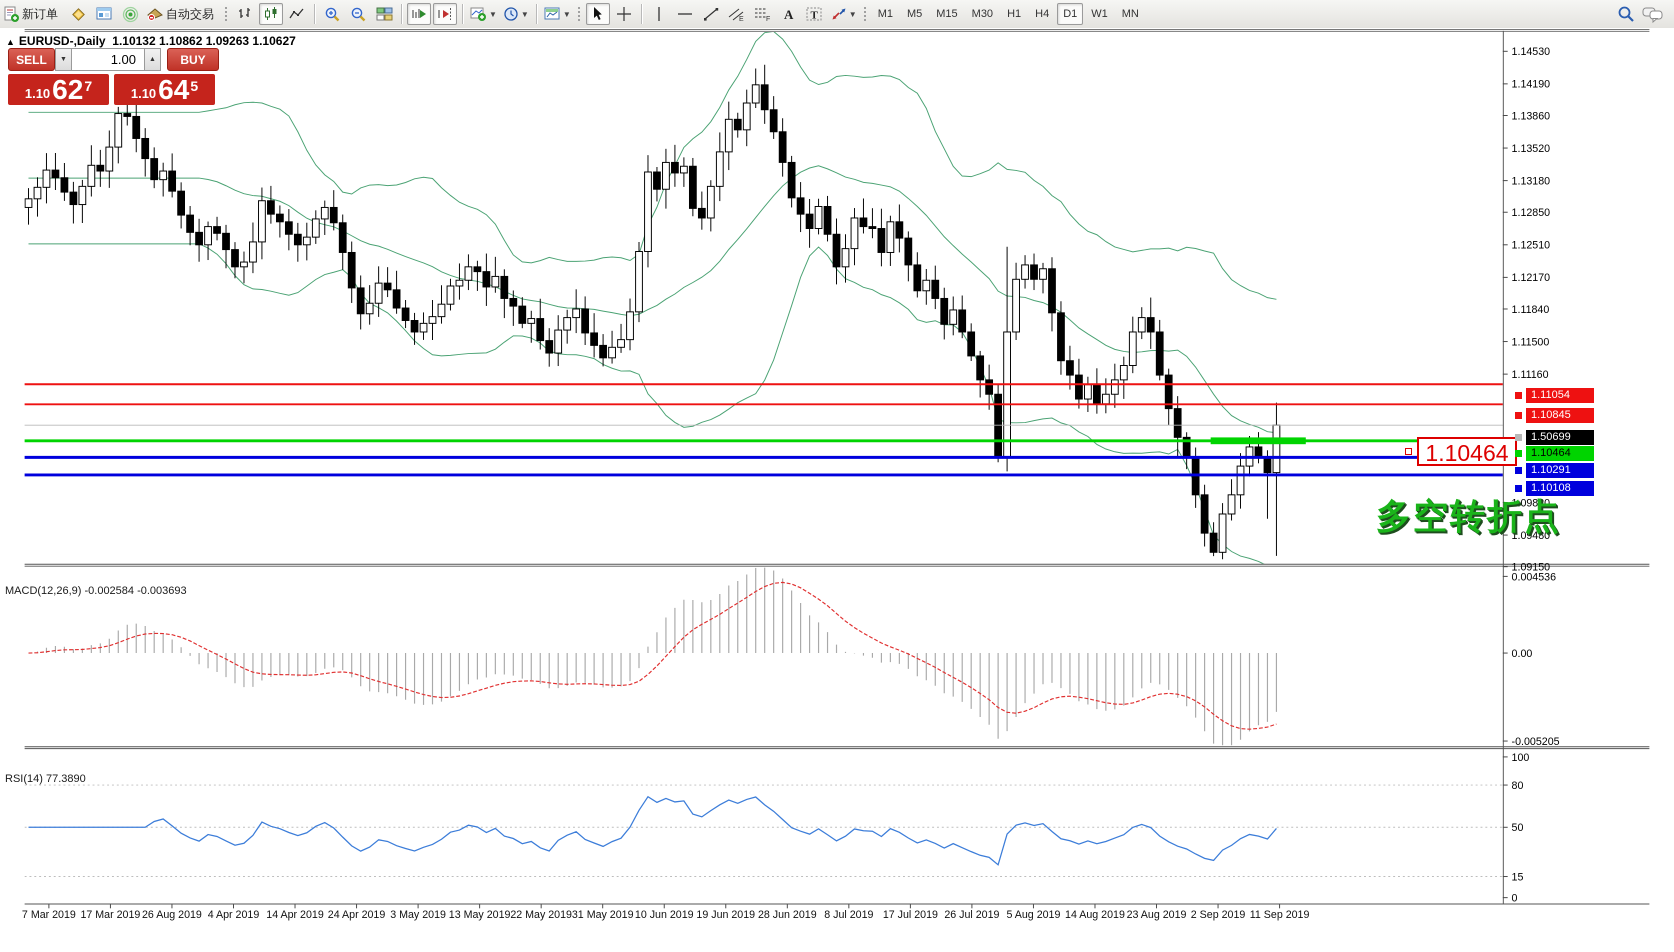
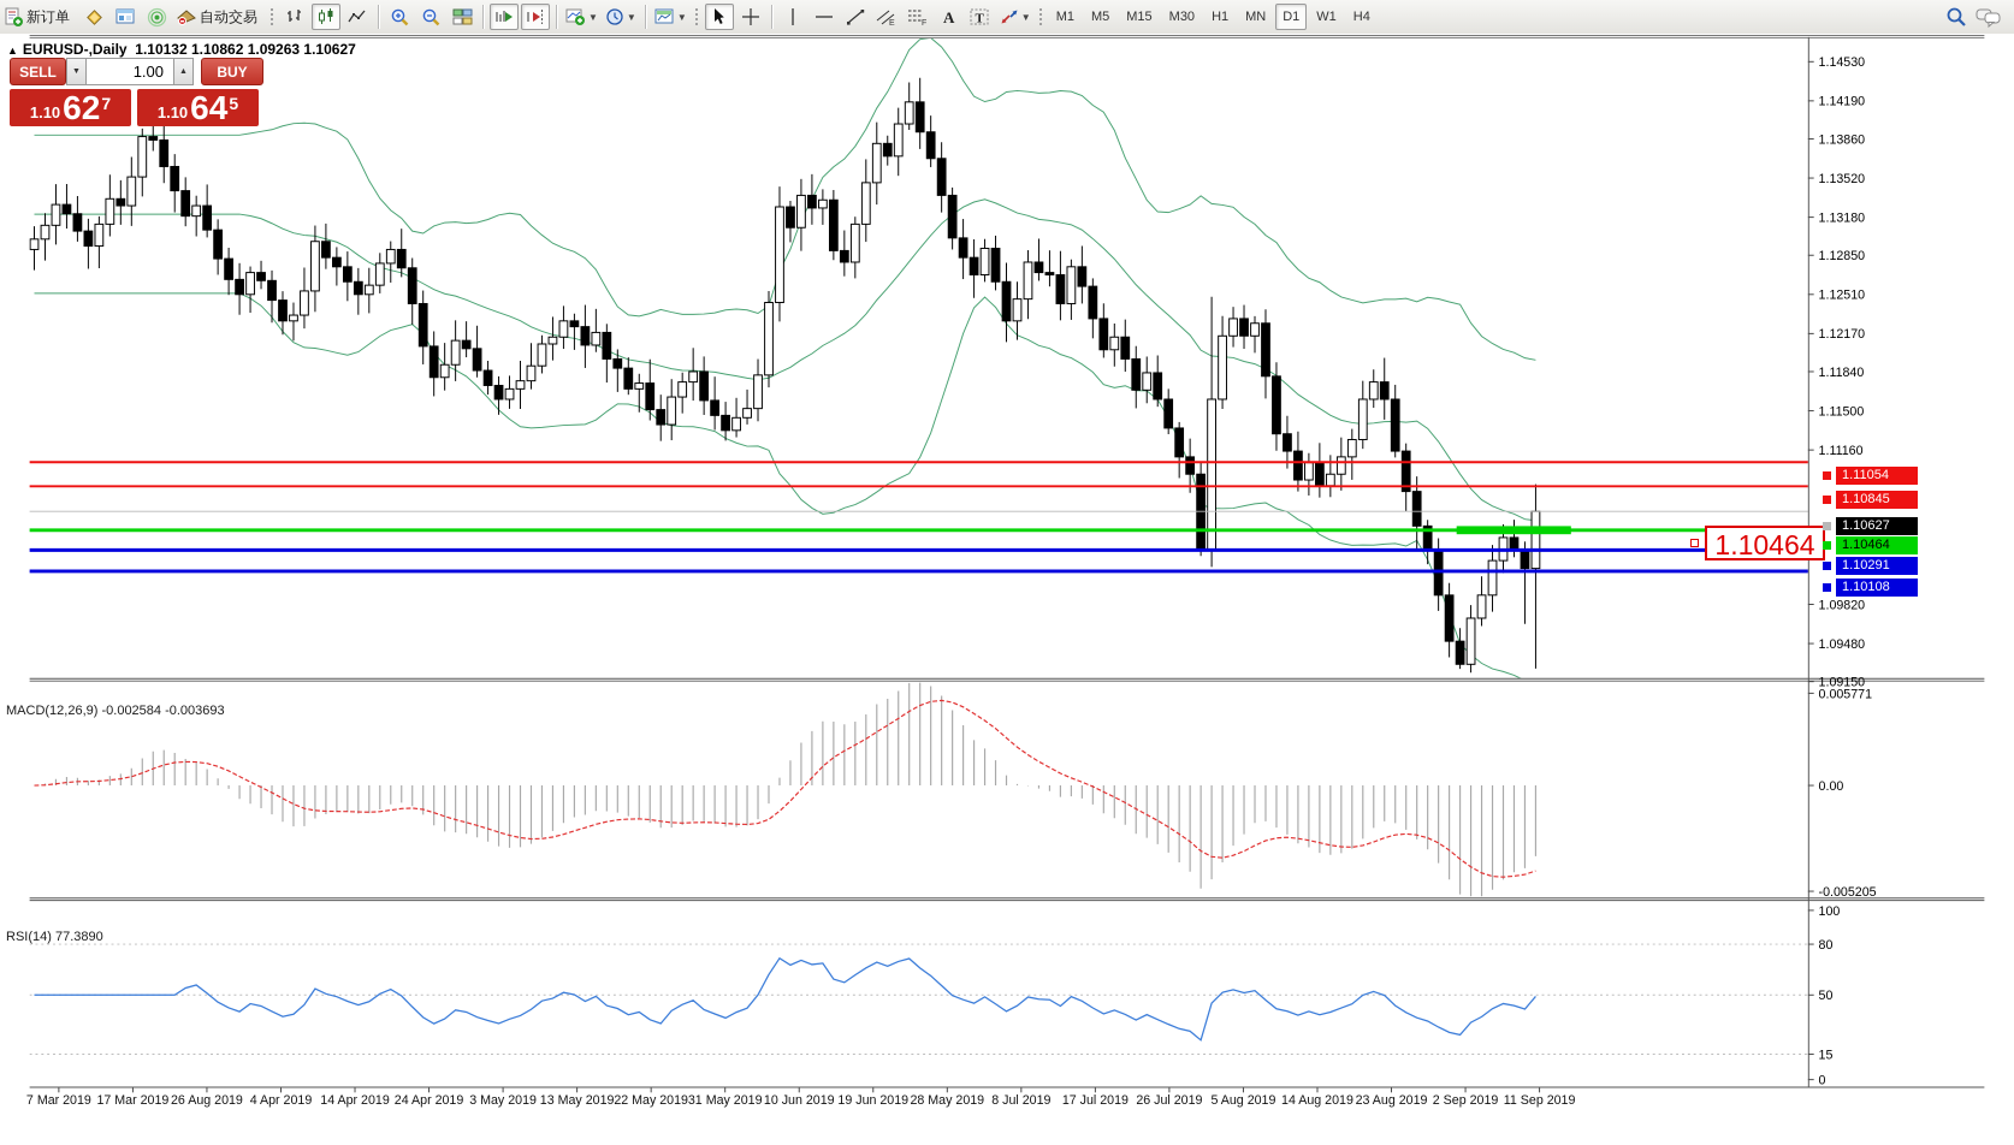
  新订单
  自动交易
  ▼
  ▼
  ▼
  A
  T
  ▼
  M1
  M5
  M15
  M30
  H1
- H4
+ MN
  D1
  W1
- MN
+ H4
  1.14530
  1.14190
  1.13860
  1.13520
  1.13180
  1.12850
  1.12510
  1.12170
  1.11840
  1.11500
  1.11160
  1.09820
  1.09480
  1.09150
- 0.004536
+ 0.005771
  0.00
  -0.005205
  100
  80
  50
  15
  0
  7 Mar 2019
  17 Mar 2019
  26 Aug 2019
  4 Apr 2019
  14 Apr 2019
  24 Apr 2019
  3 May 2019
  13 May 2019
  22 May 2019
  31 May 2019
  10 Jun 2019
  19 Jun 2019
- 28 Jun 2019
+ 28 May 2019
  8 Jul 2019
  17 Jul 2019
  26 Jul 2019
  5 Aug 2019
  14 Aug 2019
  23 Aug 2019
  2 Sep 2019
  11 Sep 2019
  ▲ EURUSD-,Daily 1.10132 1.10862 1.09263 1.10627
  SELL
  1.00
  BUY
  1.10
  62
  7
  1.10
  64
  5
  MACD(12,26,9) -0.002584 -0.003693
  RSI(14) 77.3890
  1.10464
- 多空转折点
  1.11054
  1.10845
- 1.50699
+ 1.10627
  1.10464
  1.10291
  1.10108
